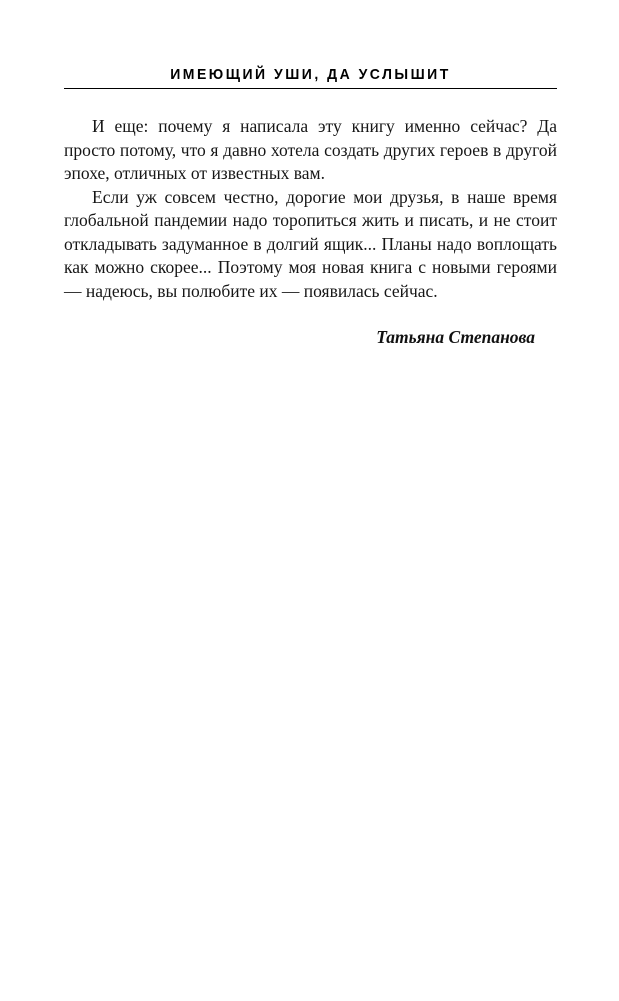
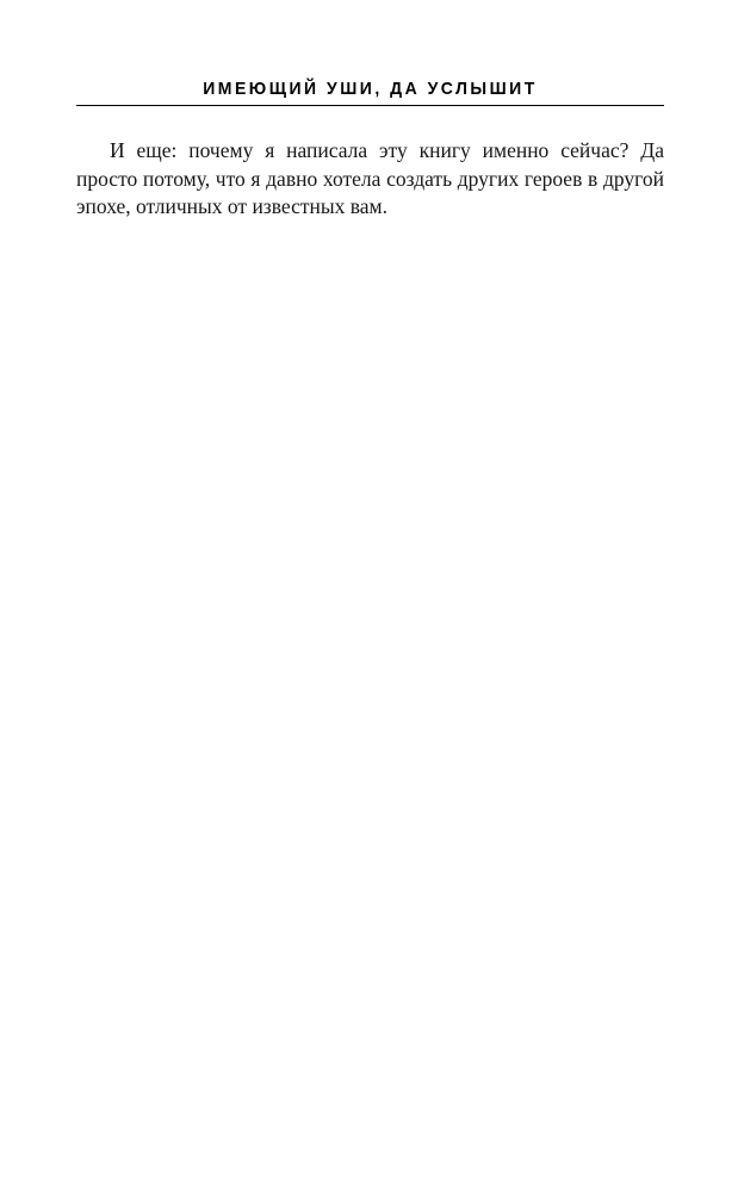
  ИМЕЮЩИЙ УШИ, ДА УСЛЫШИТ
  И еще: почему я написала эту книгу именно сейчас? Да просто потому, что я давно хотела создать других героев в другой эпохе, отличных от известных вам.
- Если уж совсем честно, дорогие мои друзья, в наше время глобальной пандемии надо торопиться жить и писать, и не стоит откладывать задуманное в долгий ящик... Планы надо воплощать как можно скорее... Поэтому моя новая книга с новыми героями — надеюсь, вы полюбите их — появилась сейчас.
- Татьяна Степанова
